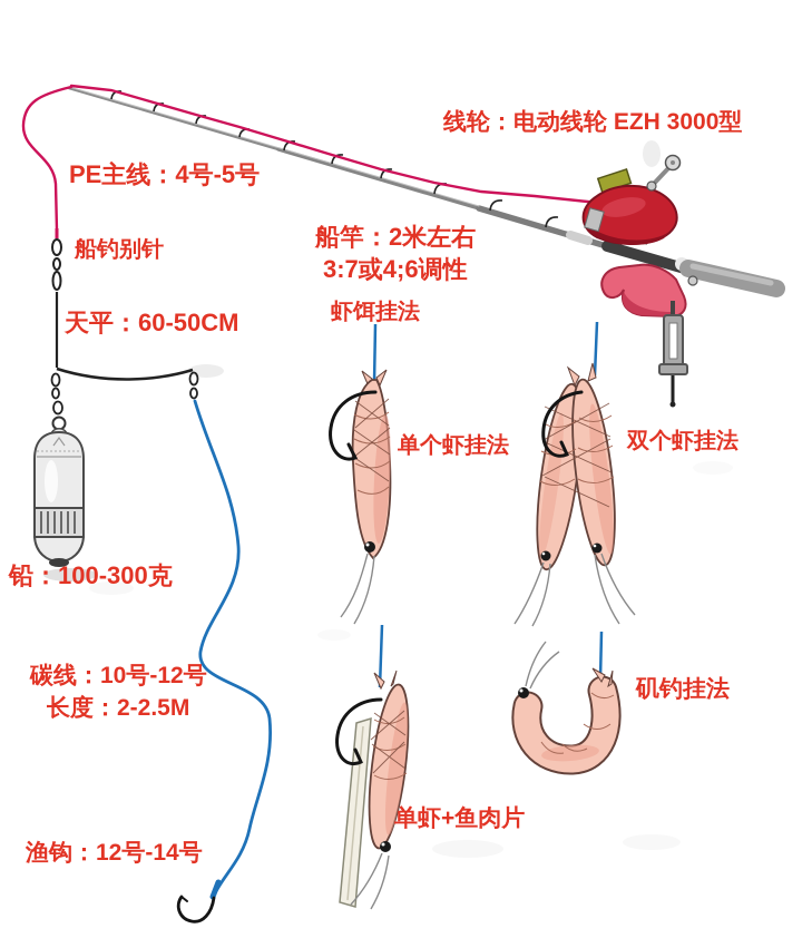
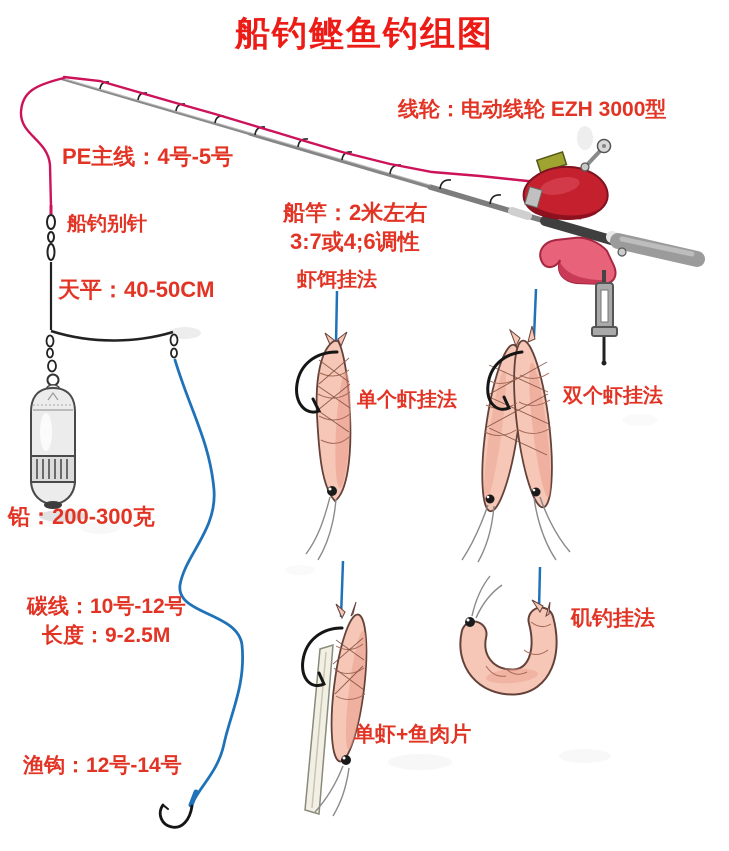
+ 船钓鲣鱼钓组图
  线轮：电动线轮 EZH 3000型
  PE主线：4号-5号
  船钓别针
- 天平：60-50CM
+ 天平：40-50CM
  船竿：2米左右
  3:7或4;6调性
  虾饵挂法
  单个虾挂法
  双个虾挂法
  矶钓挂法
- 铅：100-300克
+ 铅：200-300克
  碳线：10号-12号
- 长度：2-2.5M
+ 长度：9-2.5M
  渔钩：12号-14号
  单虾+鱼肉片
